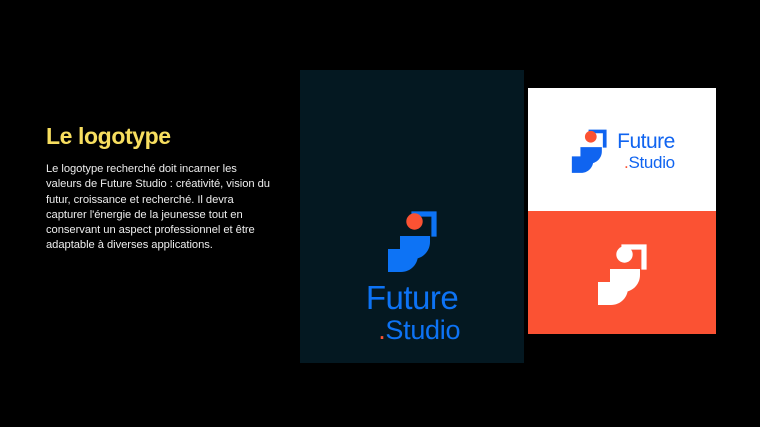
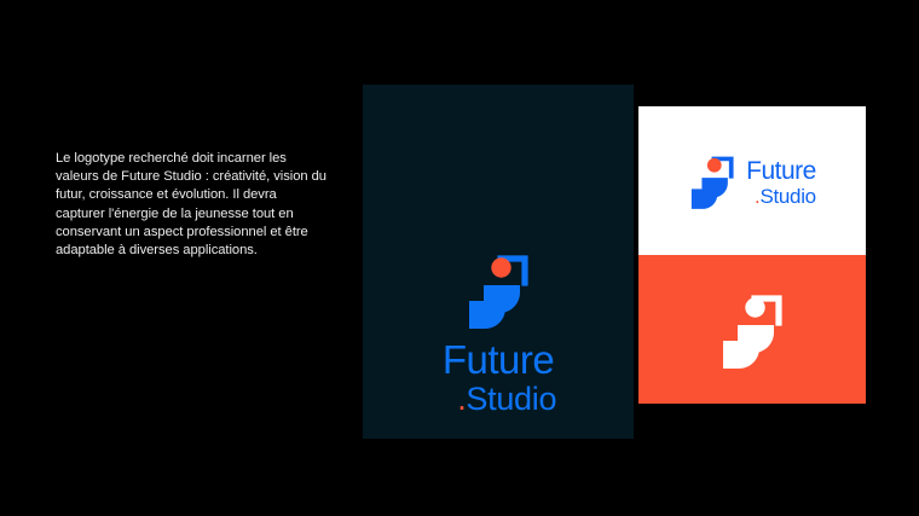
- Le logotype
- Le logotype recherché doit incarner les valeurs de Future Studio : créativité, vision du futur, croissance et recherché. Il devra capturer l'énergie de la jeunesse tout en conservant un aspect professionnel et être adaptable à diverses applications.
+ Le logotype recherché doit incarner les valeurs de Future Studio : créativité, vision du futur, croissance et évolution. Il devra capturer l'énergie de la jeunesse tout en conservant un aspect professionnel et être adaptable à diverses applications.
  Future
  .Studio
  Future
  .Studio
